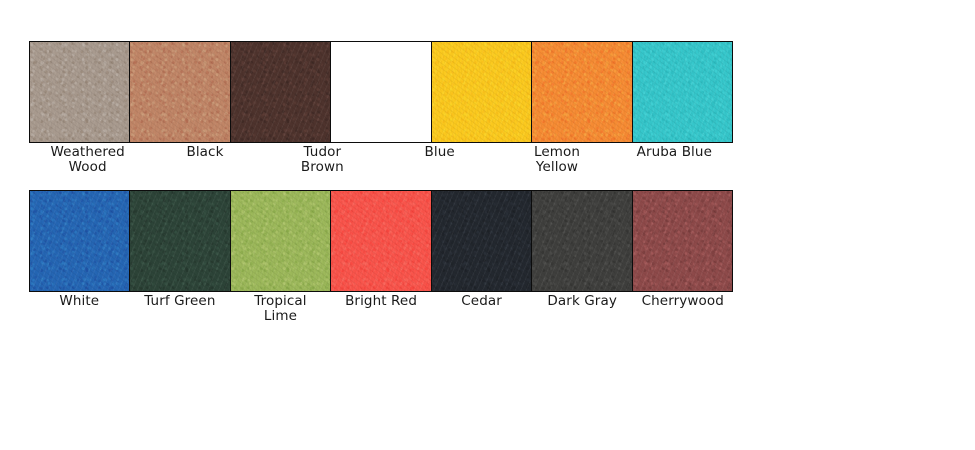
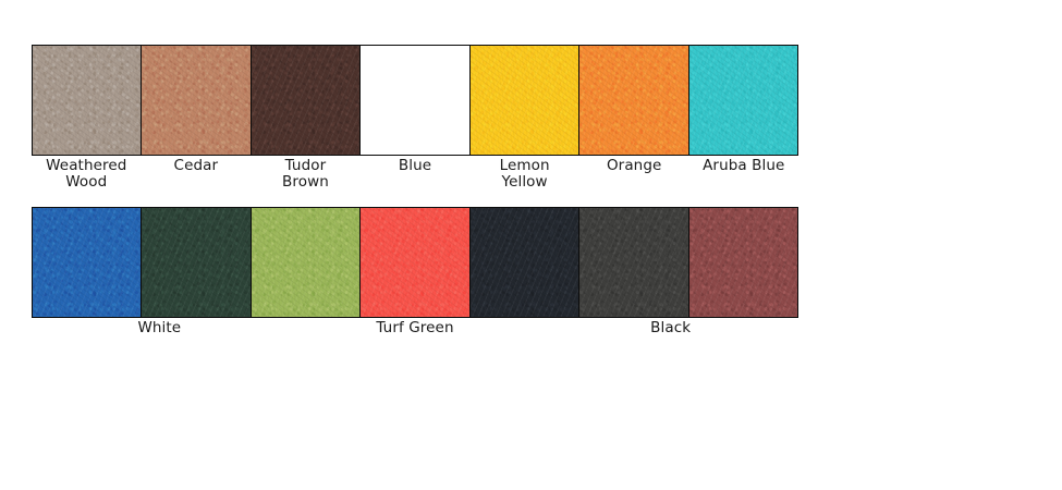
  Weathered
  Wood
- Black
+ Cedar
  Tudor
  Brown
  Blue
  Lemon
  Yellow
+ Orange
  Aruba Blue
  White
  Turf Green
- Tropical
- Lime
- Bright Red
- Cedar
+ Black
- Dark Gray
- Cherrywood
